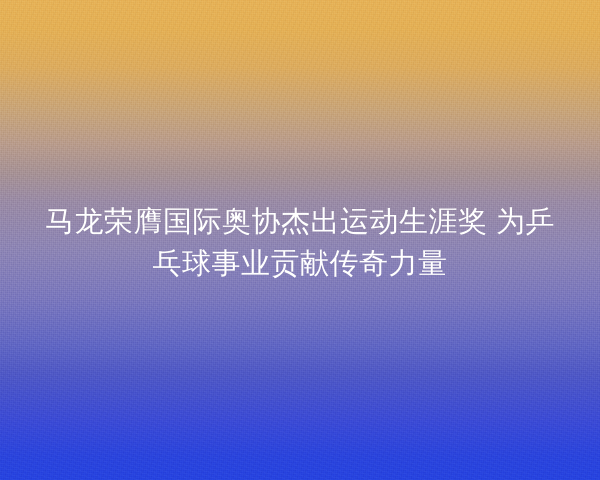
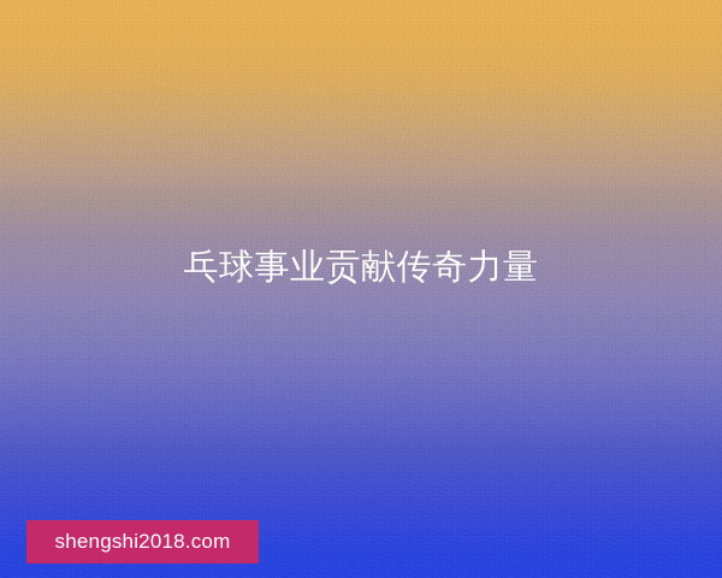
- 马龙荣膺国际奥协杰出运动生涯奖 为乒
  乓球事业贡献传奇力量
+ shengshi2018.com
